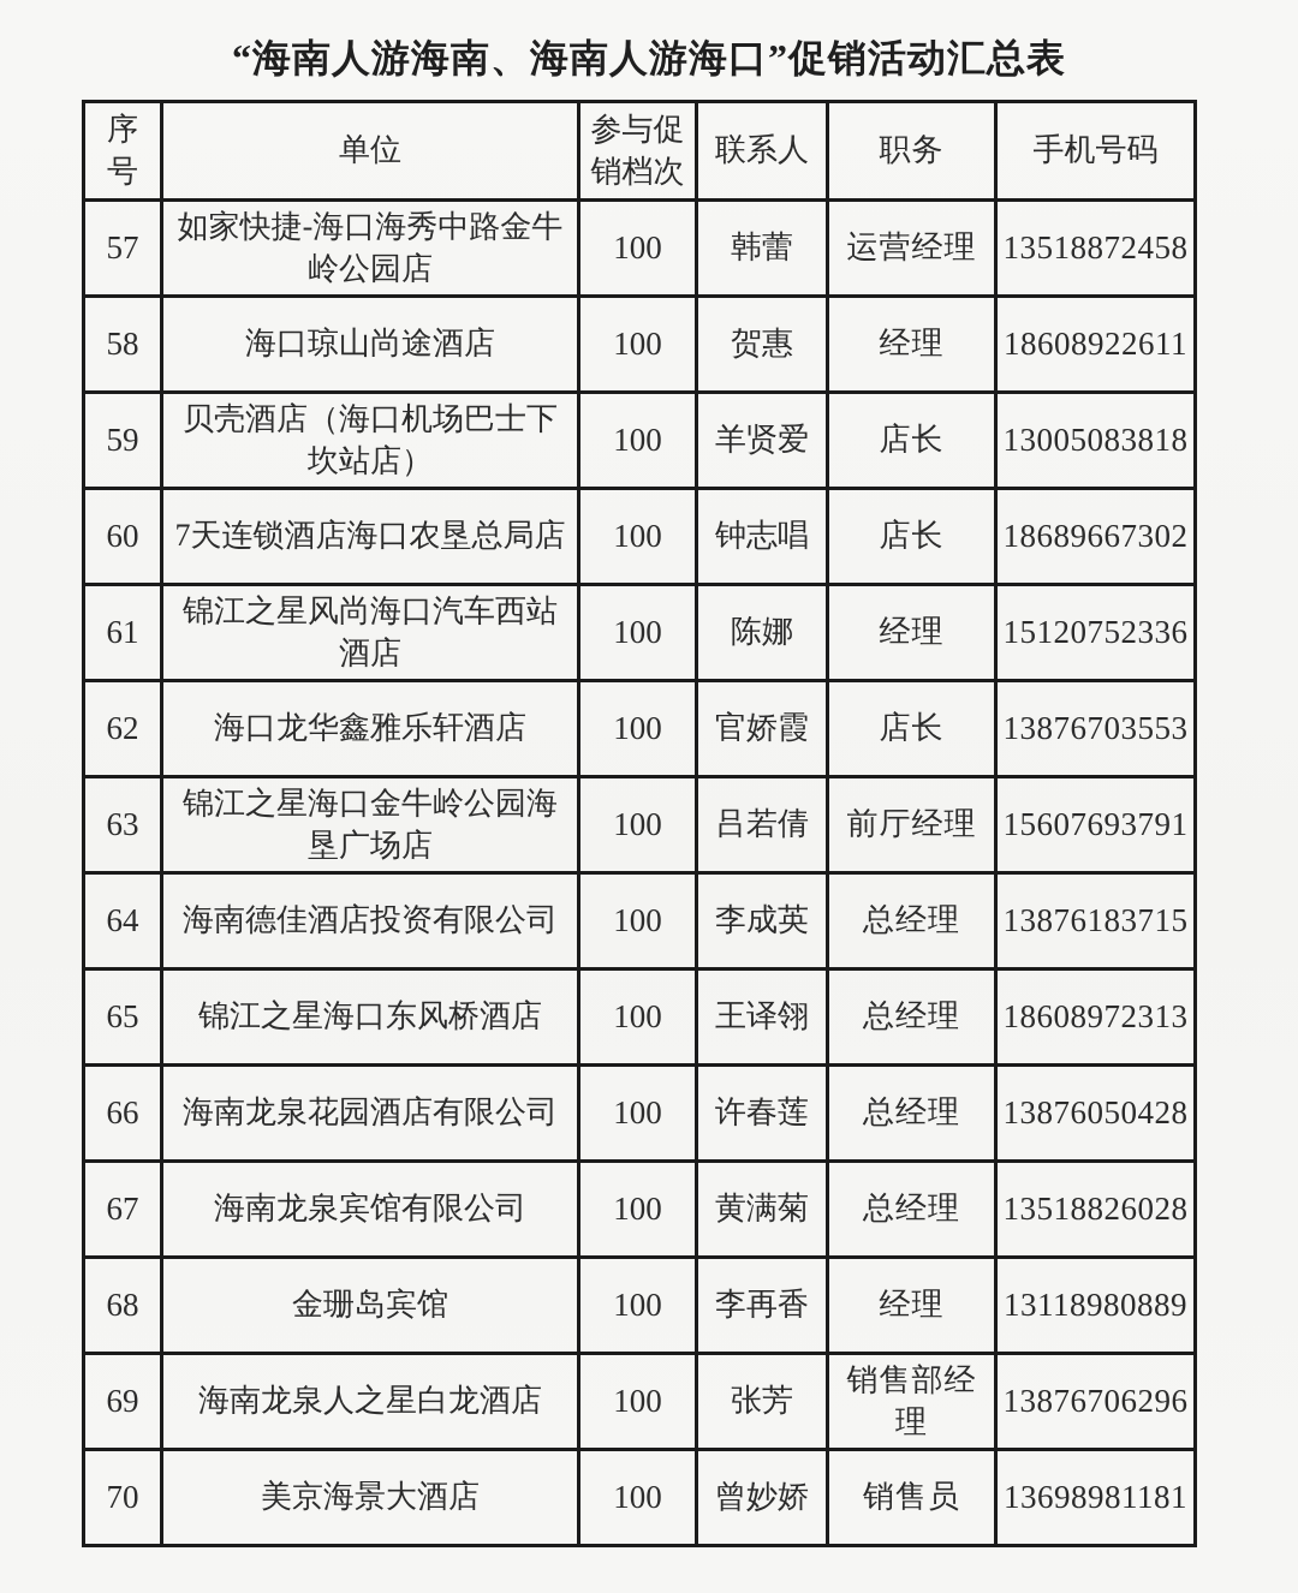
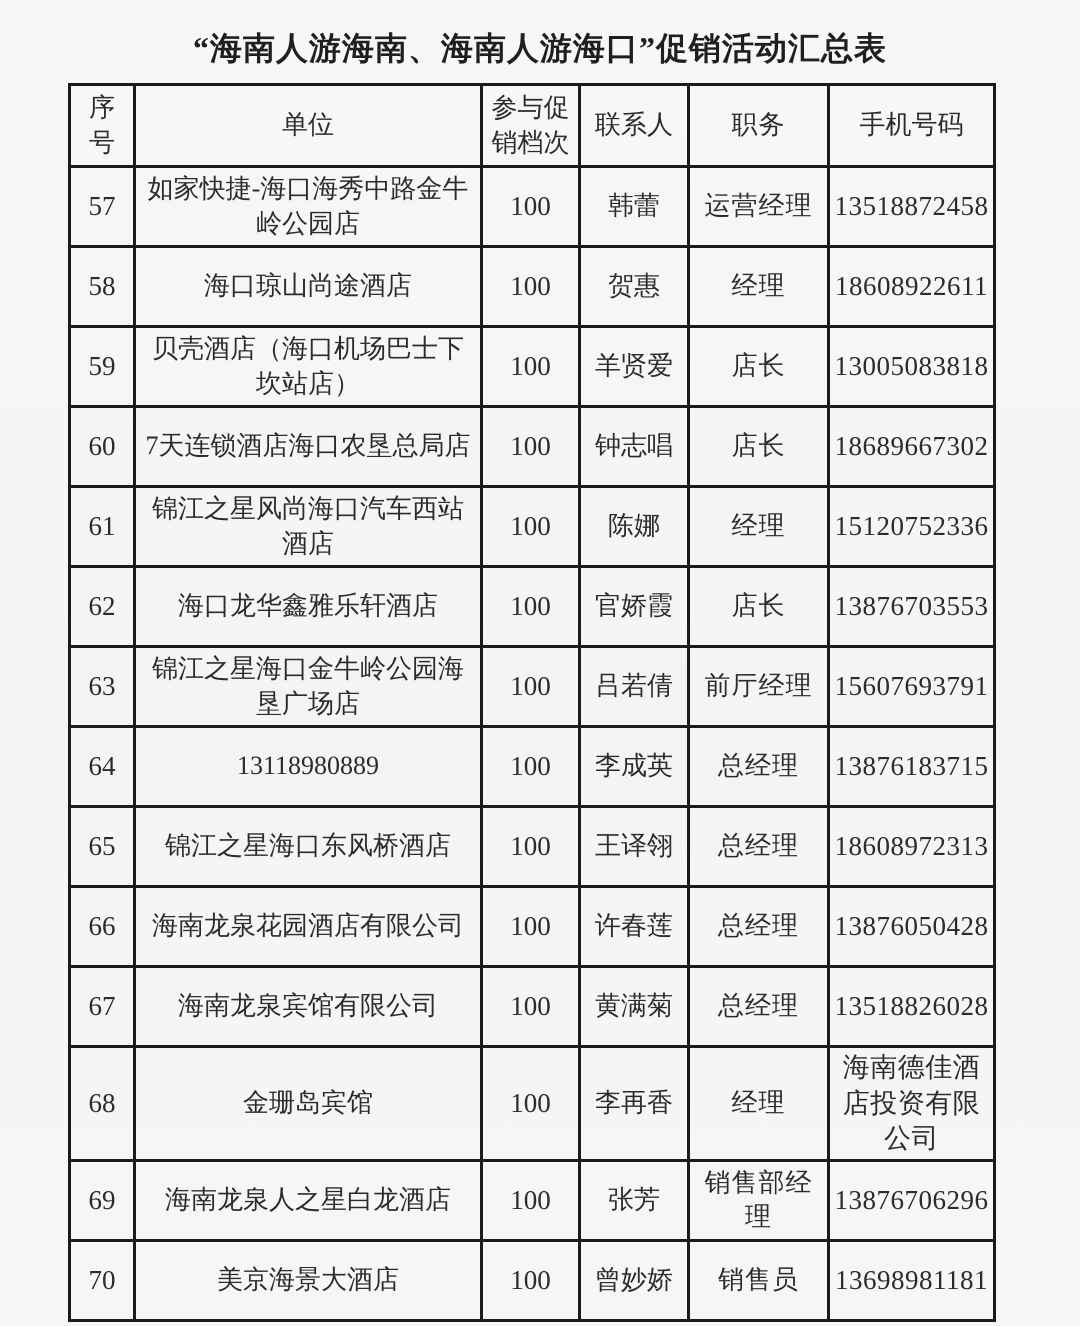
  “海南人游海南、海南人游海口”促销活动汇总表
  序号	单位	参与促销档次	联系人	职务	手机号码
  57	如家快捷-海口海秀中路金牛岭公园店	100	韩蕾	运营经理	13518872458
  58	海口琼山尚途酒店	100	贺惠	经理	18608922611
  59	贝壳酒店（海口机场巴士下坎站店）	100	羊贤爱	店长	13005083818
  60	7天连锁酒店海口农垦总局店	100	钟志唱	店长	18689667302
  61	锦江之星风尚海口汽车西站酒店	100	陈娜	经理	15120752336
  62	海口龙华鑫雅乐轩酒店	100	官娇霞	店长	13876703553
  63	锦江之星海口金牛岭公园海垦广场店	100	吕若倩	前厅经理	15607693791
- 64	海南德佳酒店投资有限公司	100	李成英	总经理	13876183715
+ 64	13118980889	100	李成英	总经理	13876183715
  65	锦江之星海口东风桥酒店	100	王译翎	总经理	18608972313
  66	海南龙泉花园酒店有限公司	100	许春莲	总经理	13876050428
  67	海南龙泉宾馆有限公司	100	黄满菊	总经理	13518826028
- 68	金珊岛宾馆	100	李再香	经理	13118980889
+ 68	金珊岛宾馆	100	李再香	经理	海南德佳酒店投资有限公司
  69	海南龙泉人之星白龙酒店	100	张芳	销售部经理	13876706296
  70	美京海景大酒店	100	曾妙娇	销售员	13698981181
